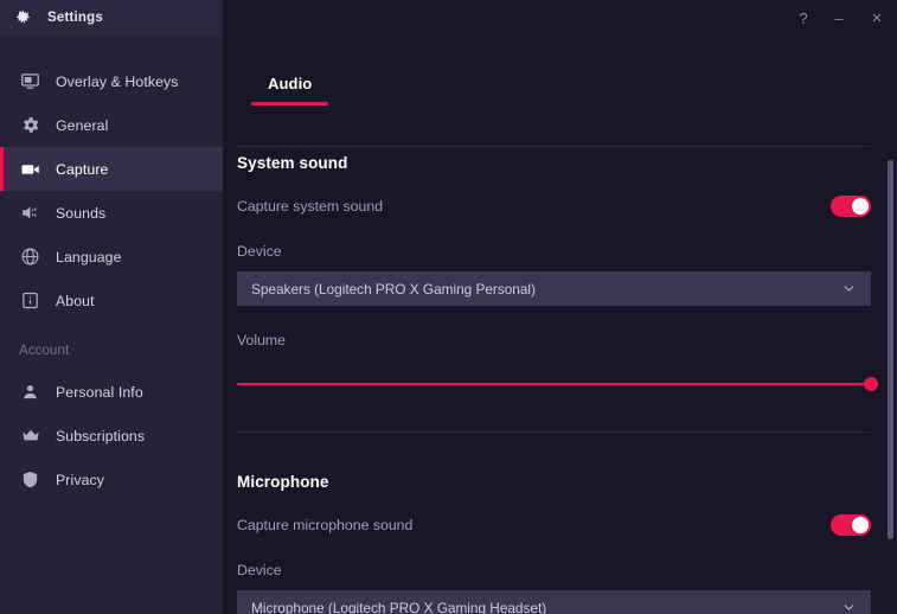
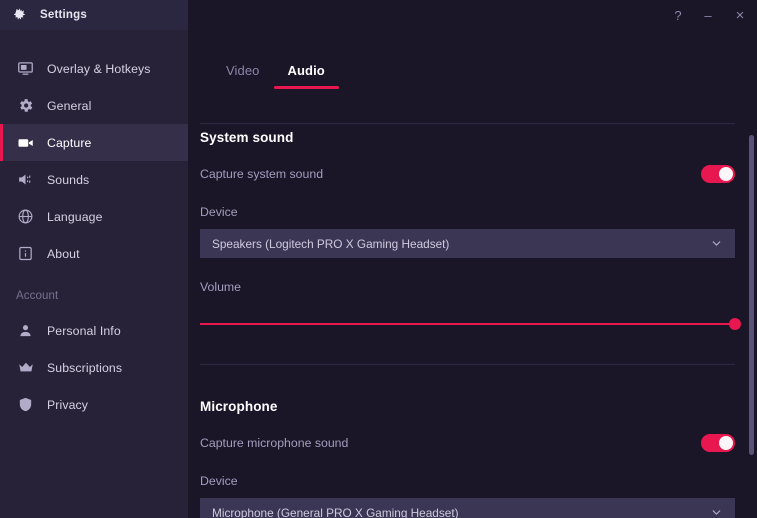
  Settings
  Overlay & Hotkeys
  General
  Capture
  Sounds
  Language
  About
  Account
  Personal Info
  Subscriptions
  Privacy
  ?
  –
  ×
+ Video
  Audio
  System sound
  Capture system sound
  Device
- Speakers (Logitech PRO X Gaming Personal)
+ Speakers (Logitech PRO X Gaming Headset)
  Volume
  Microphone
  Capture microphone sound
  Device
- Microphone (Logitech PRO X Gaming Headset)
+ Microphone (General PRO X Gaming Headset)
